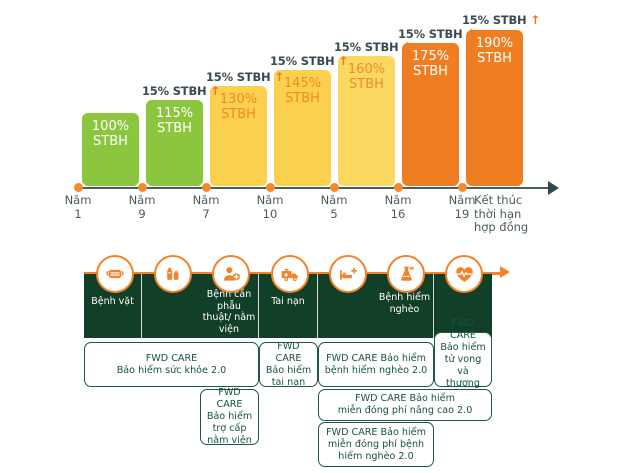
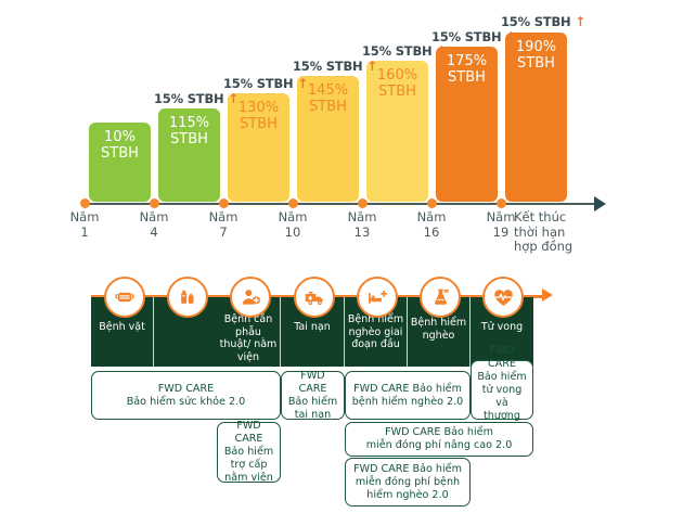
- 100%
+ 10%
  STBH
  115%
  STBH
  130%
  STBH
  145%
  STBH
  160%
  STBH
  175%
  STBH
  190%
  STBH
  15% STBH ↑
  15% STBH ↑
  15% STBH ↑
  15% STBH ↑
  15% STBH ↑
  15% STBH ↑
  Năm
  1
  Năm
- 9
+ 4
  Năm
  7
  Năm
  10
  Năm
- 5
+ 13
  Năm
  16
  Năm
  19
  Kết thúc
  thời hạn
  hợp đồng
  Bệnh vặt
  Bệnh cần phẫu thuật/ nằm viện
  Tai nạn
+ Bệnh hiểm nghèo giai đoạn đầu
  Bệnh hiểm nghèo
+ Tử vong
  FWD CARE
  Bảo hiểm sức khỏe 2.0
  FWD CARE
  Bảo hiểm
  tai nạn
  FWD CARE Bảo hiểm
  bệnh hiểm nghèo 2.0
  Bảo hiểm
  tử vong và
  FWD CARE
  Bảo hiểm
  trợ cấp
  nằm viện
  FWD CARE Bảo hiểm
  miễn đóng phí nâng cao 2.0
  FWD CARE Bảo hiểm
  miễn đóng phí bệnh
  hiểm nghèo 2.0
